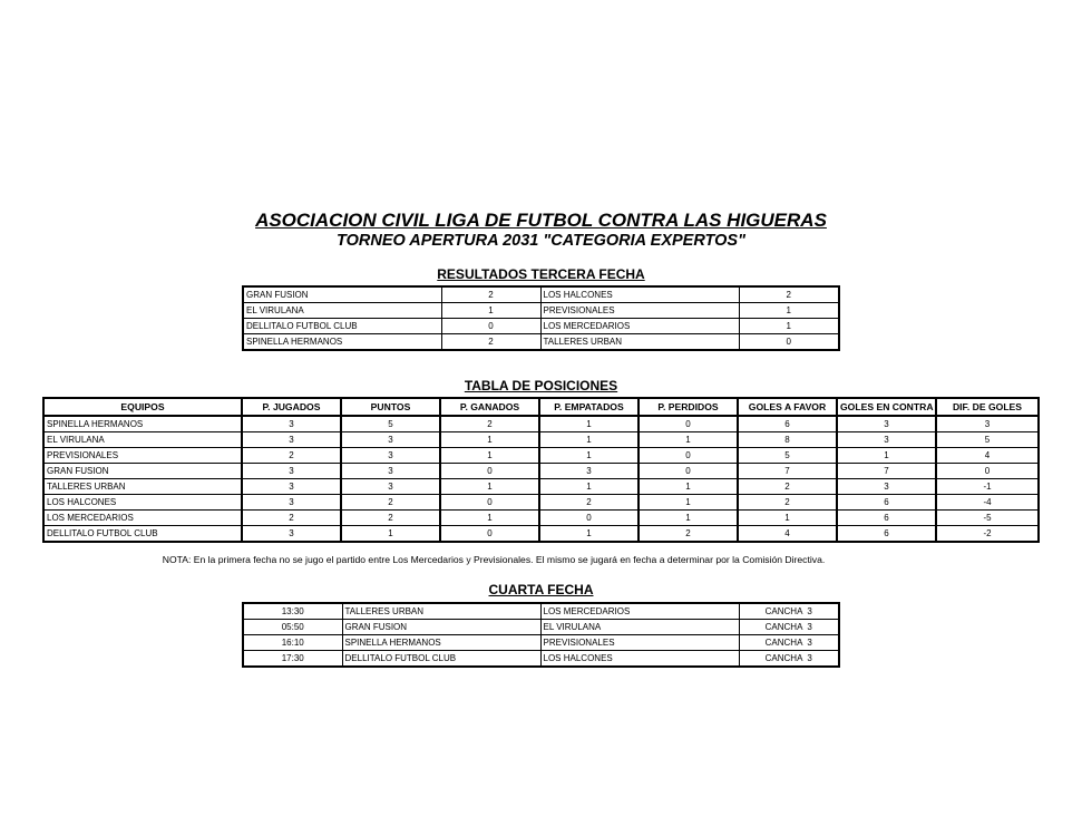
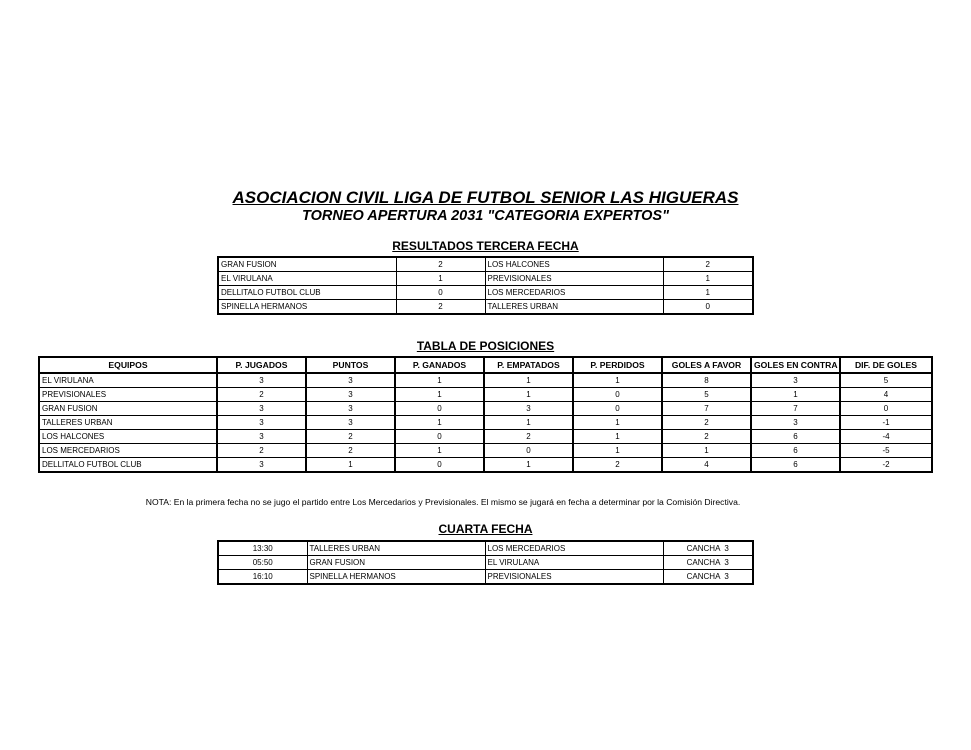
- ASOCIACION CIVIL LIGA DE FUTBOL CONTRA LAS HIGUERAS
+ ASOCIACION CIVIL LIGA DE FUTBOL SENIOR LAS HIGUERAS
  TORNEO APERTURA 2031 "CATEGORIA EXPERTOS"
  RESULTADOS TERCERA FECHA
  GRAN FUSION	2	LOS HALCONES	2
  EL VIRULANA	1	PREVISIONALES	1
  DELLITALO FUTBOL CLUB	0	LOS MERCEDARIOS	1
  SPINELLA HERMANOS	2	TALLERES URBAN	0
  TABLA DE POSICIONES
  EQUIPOS	P. JUGADOS	PUNTOS	P. GANADOS	P. EMPATADOS	P. PERDIDOS	GOLES A FAVOR	GOLES EN CONTRA	DIF. DE GOLES
- SPINELLA HERMANOS	3	5	2	1	0	6	3	3
  EL VIRULANA	3	3	1	1	1	8	3	5
  PREVISIONALES	2	3	1	1	0	5	1	4
  GRAN FUSION	3	3	0	3	0	7	7	0
  TALLERES URBAN	3	3	1	1	1	2	3	-1
  LOS HALCONES	3	2	0	2	1	2	6	-4
  LOS MERCEDARIOS	2	2	1	0	1	1	6	-5
  DELLITALO FUTBOL CLUB	3	1	0	1	2	4	6	-2
  NOTA: En la primera fecha no se jugo el partido entre Los Mercedarios y Previsionales. El mismo se jugará en fecha a determinar por la Comisión Directiva.
  CUARTA FECHA
  13:30	TALLERES URBAN	LOS MERCEDARIOS	CANCHA 3
  05:50	GRAN FUSION	EL VIRULANA	CANCHA 3
  16:10	SPINELLA HERMANOS	PREVISIONALES	CANCHA 3
- 17:30	DELLITALO FUTBOL CLUB	LOS HALCONES	CANCHA 3
